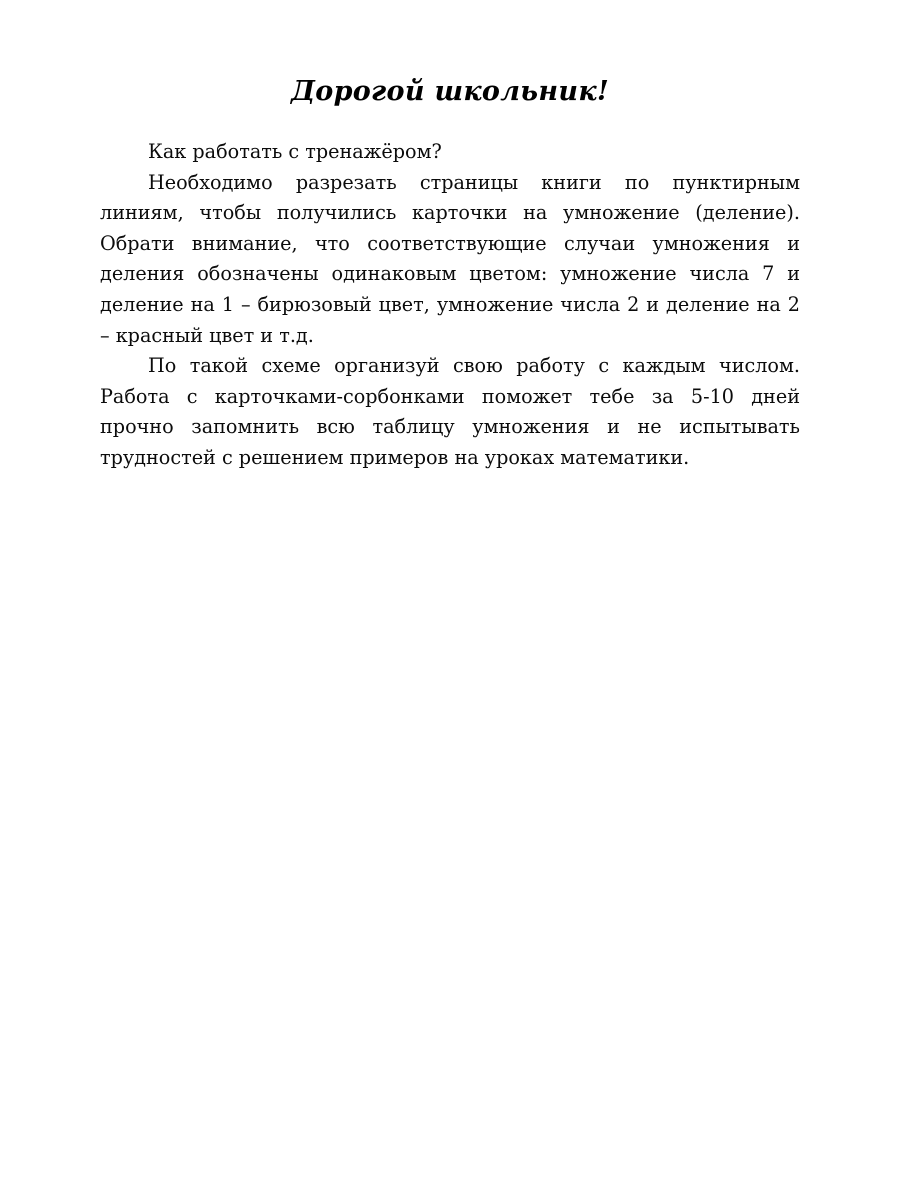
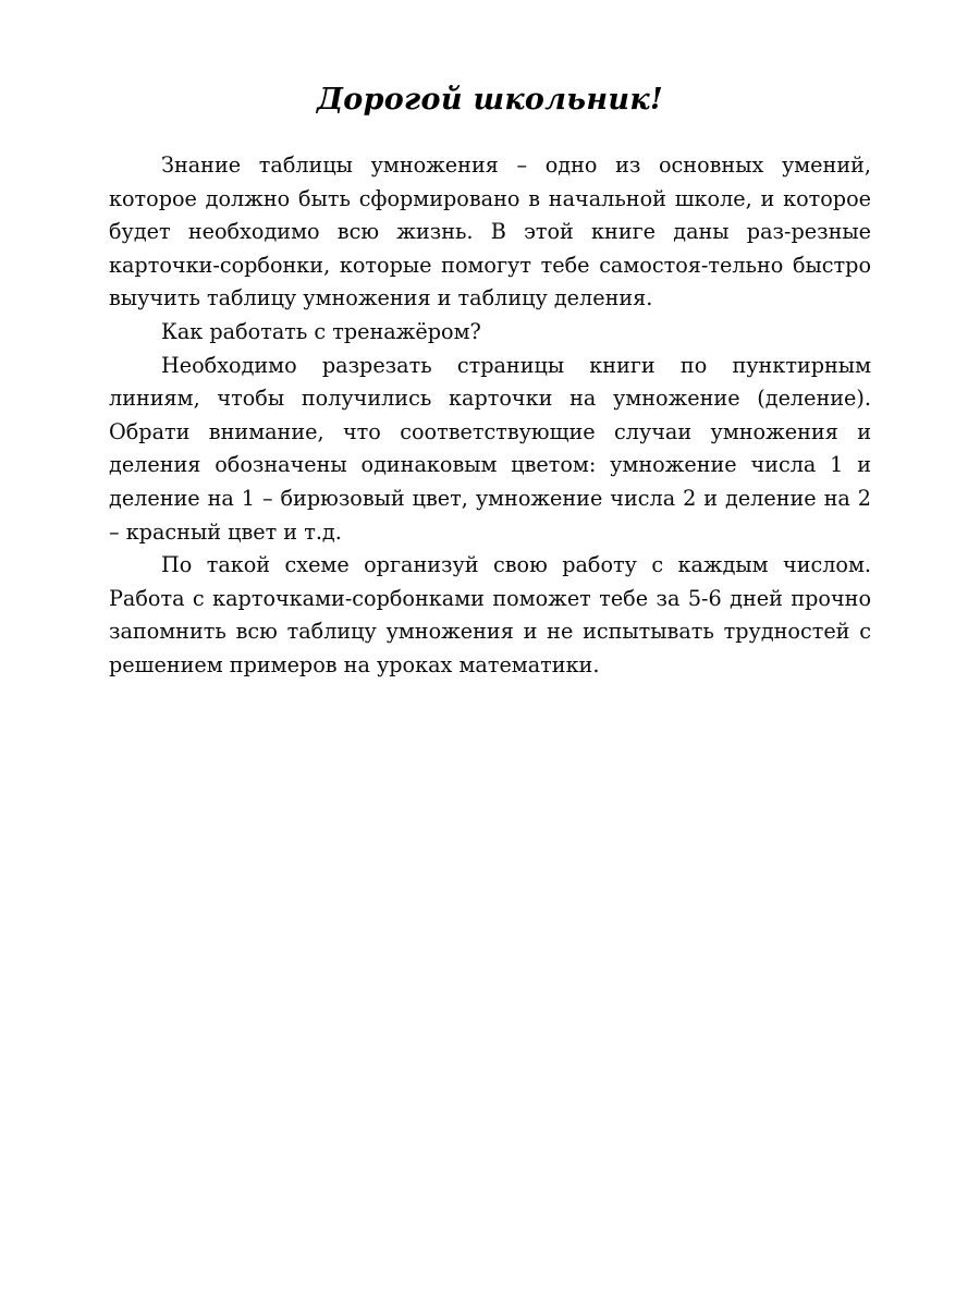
  Дорогой школьник!
+ Знание таблицы умножения – одно из основных умений, которое должно быть сформировано в начальной школе, и которое будет необходимо всю жизнь. В этой книге даны раз-резные карточки-сорбонки, которые помогут тебе самостоя-тельно быстро выучить таблицу умножения и таблицу деления.
  Как работать с тренажёром?
- Необходимо разрезать страницы книги по пунктирным линиям, чтобы получились карточки на умножение (деление). Обрати внимание, что соответствующие случаи умножения и деления обозначены одинаковым цветом: умножение числа 7 и деление на 1 – бирюзовый цвет, умножение числа 2 и деление на 2 – красный цвет и т.д.
+ Необходимо разрезать страницы книги по пунктирным линиям, чтобы получились карточки на умножение (деление). Обрати внимание, что соответствующие случаи умножения и деления обозначены одинаковым цветом: умножение числа 1 и деление на 1 – бирюзовый цвет, умножение числа 2 и деление на 2 – красный цвет и т.д.
- По такой схеме организуй свою работу с каждым числом. Работа с карточками-сорбонками поможет тебе за 5-10 дней прочно запомнить всю таблицу умножения и не испытывать трудностей с решением примеров на уроках математики.
+ По такой схеме организуй свою работу с каждым числом. Работа с карточками-сорбонками поможет тебе за 5-6 дней прочно запомнить всю таблицу умножения и не испытывать трудностей с решением примеров на уроках математики.
